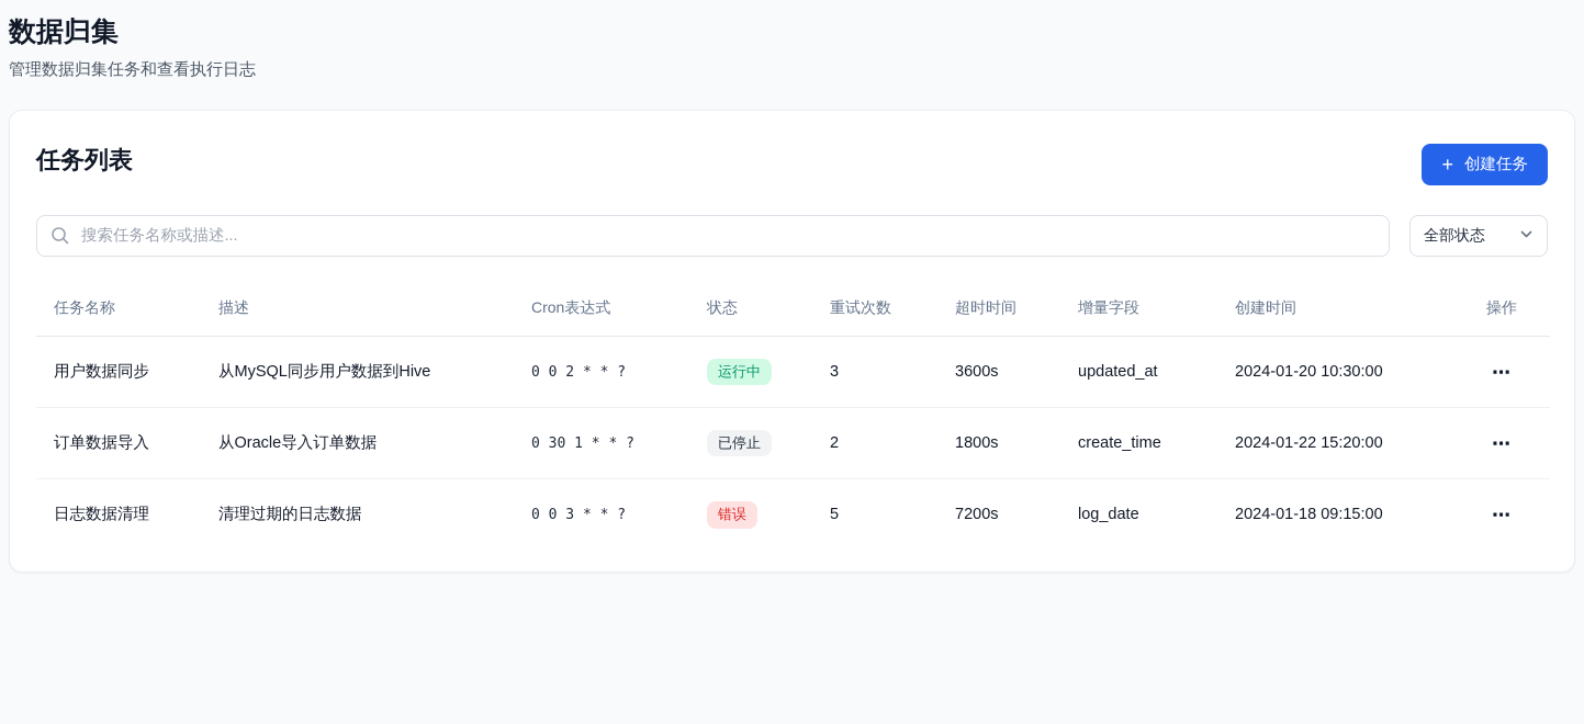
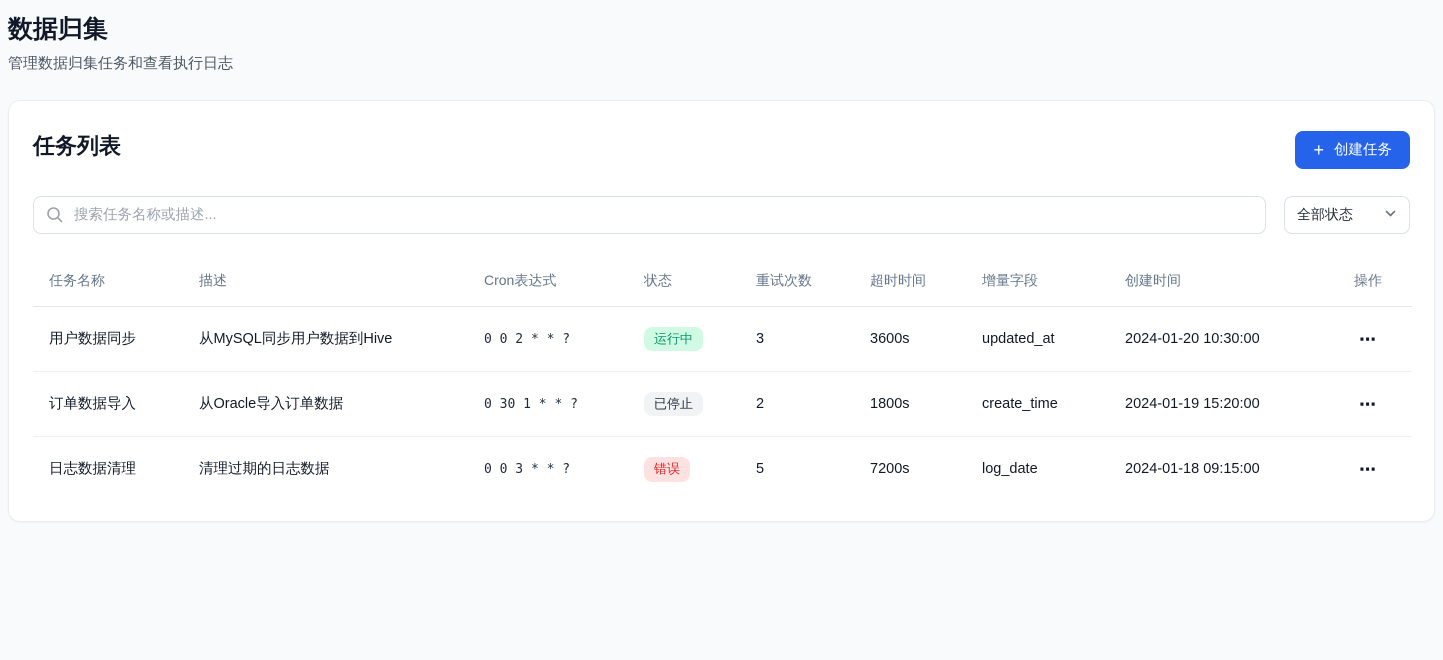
  数据归集
  管理数据归集任务和查看执行日志
  任务列表
  +
  创建任务
  搜索任务名称或描述...
  全部状态
  任务名称	描述	Cron表达式	状态	重试次数	超时时间	增量字段	创建时间	操作
  用户数据同步	从MySQL同步用户数据到Hive	0 0 2 * * ?	运行中	3	3600s	updated_at	2024-01-20 10:30:00	⋯
- 订单数据导入	从Oracle导入订单数据	0 30 1 * * ?	已停止	2	1800s	create_time	2024-01-22 15:20:00	⋯
+ 订单数据导入	从Oracle导入订单数据	0 30 1 * * ?	已停止	2	1800s	create_time	2024-01-19 15:20:00	⋯
  日志数据清理	清理过期的日志数据	0 0 3 * * ?	错误	5	7200s	log_date	2024-01-18 09:15:00	⋯
